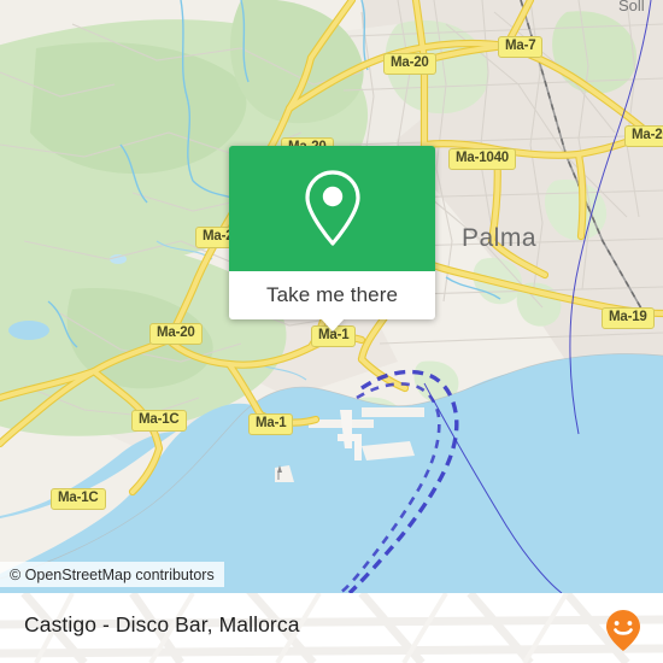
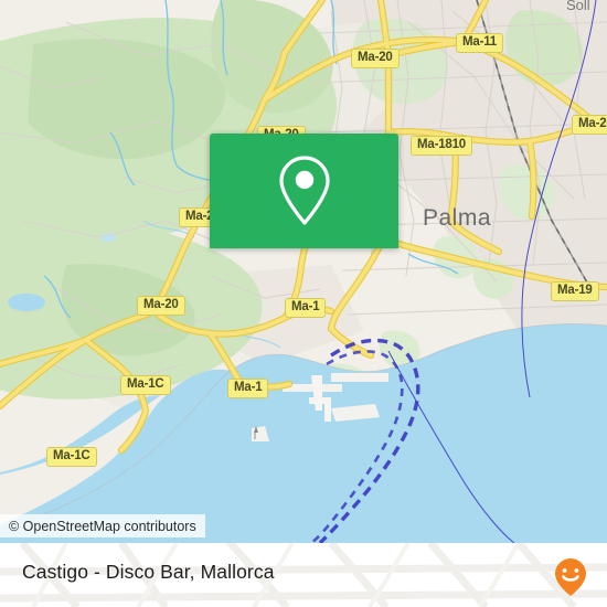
  Palma
  Soll
  Ma-20
- Ma-7
+ Ma-11
  Ma-2
- Ma-1040
+ Ma-1810
  Ma-20
  Ma-1
  Ma-1C
  Ma-1
  Ma-19
  Ma-1C
- Take me there
  © OpenStreetMap contributors
  Castigo - Disco Bar, Mallorca
